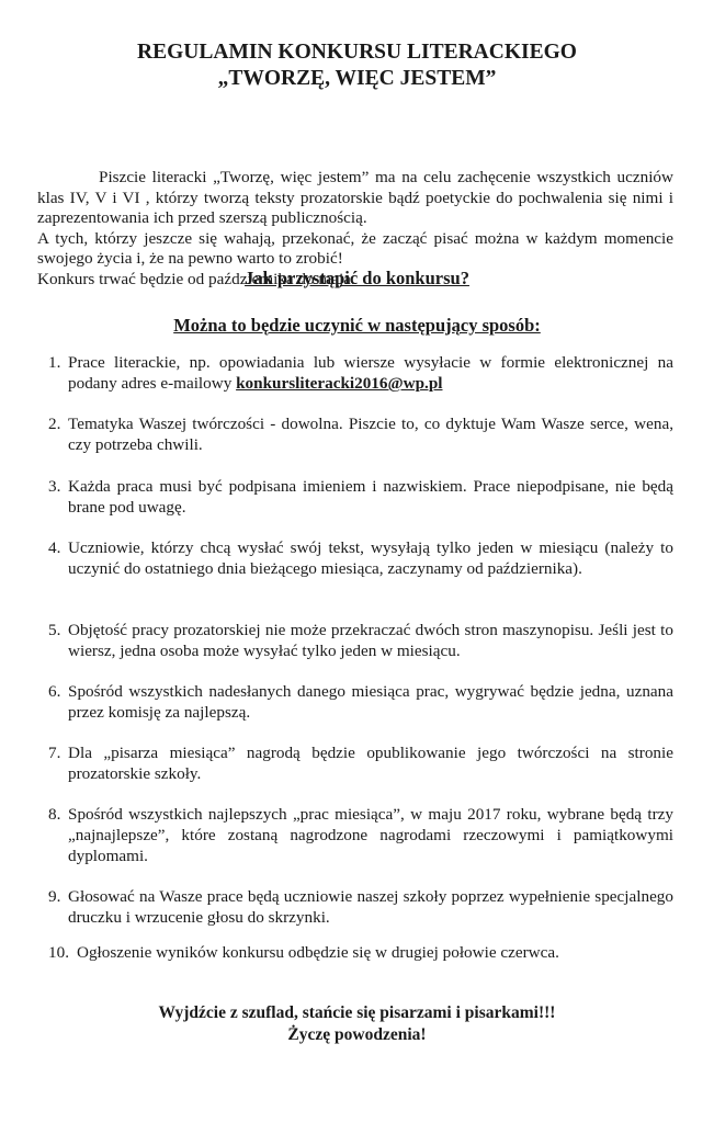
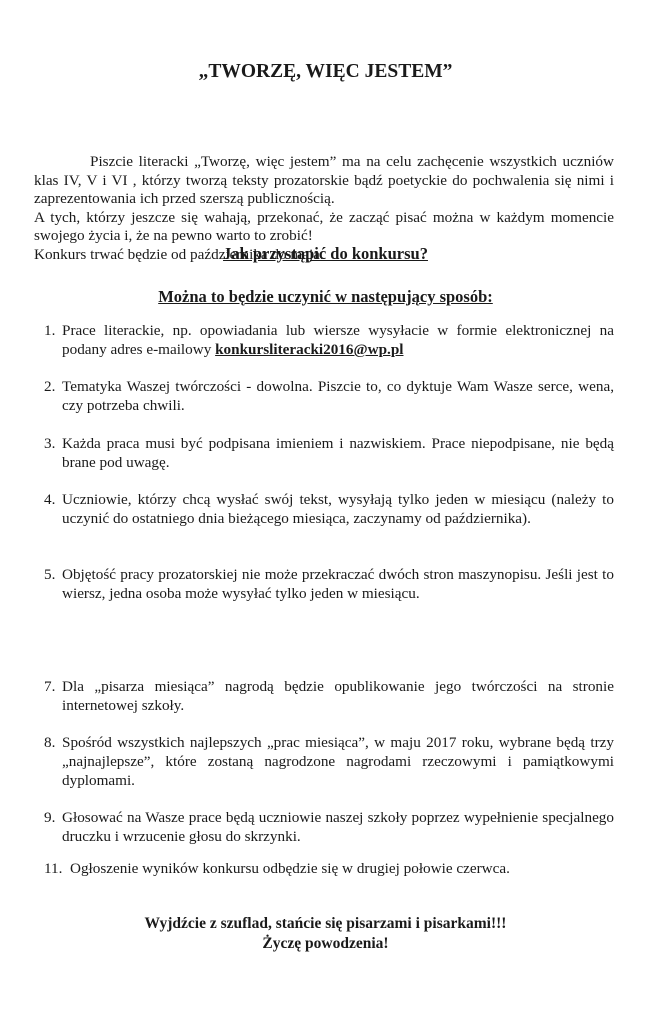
- REGULAMIN KONKURSU LITERACKIEGO
  „TWORZĘ, WIĘC JESTEM”
  Piszcie literacki „Tworzę, więc jestem” ma na celu zachęcenie wszystkich uczniów klas IV, V i VI , którzy tworzą teksty prozatorskie bądź poetyckie do pochwalenia się nimi i zaprezentowania ich przed szerszą publicznością.
  A tych, którzy jeszcze się wahają, przekonać, że zacząć pisać można w każdym momencie swojego życia i, że na pewno warto to zrobić!
  Konkurs trwać będzie od października do maja.
  Jak przystąpić do konkursu?
  Można to będzie uczynić w następujący sposób:
  1.
  Prace literackie, np. opowiadania lub wiersze wysyłacie w formie elektronicznej na podany adres e-mailowy konkursliteracki2016@wp.pl
  2.
  Tematyka Waszej twórczości - dowolna. Piszcie to, co dyktuje Wam Wasze serce, wena, czy potrzeba chwili.
  3.
  Każda praca musi być podpisana imieniem i nazwiskiem. Prace niepodpisane, nie będą brane pod uwagę.
  4.
  Uczniowie, którzy chcą wysłać swój tekst, wysyłają tylko jeden w miesiącu (należy to uczynić do ostatniego dnia bieżącego miesiąca, zaczynamy od października).
  5.
  Objętość pracy prozatorskiej nie może przekraczać dwóch stron maszynopisu. Jeśli jest to wiersz, jedna osoba może wysyłać tylko jeden w miesiącu.
- 6.
- Spośród wszystkich nadesłanych danego miesiąca prac, wygrywać będzie jedna, uznana przez komisję za najlepszą.
  7.
- Dla „pisarza miesiąca” nagrodą będzie opublikowanie jego twórczości na stronie prozatorskie szkoły.
+ Dla „pisarza miesiąca” nagrodą będzie opublikowanie jego twórczości na stronie internetowej szkoły.
  8.
  Spośród wszystkich najlepszych „prac miesiąca”, w maju 2017 roku, wybrane będą trzy „najnajlepsze”, które zostaną nagrodzone nagrodami rzeczowymi i pamiątkowymi dyplomami.
  9.
  Głosować na Wasze prace będą uczniowie naszej szkoły poprzez wypełnienie specjalnego druczku i wrzucenie głosu do skrzynki.
- 10.
+ 11.
  Ogłoszenie wyników konkursu odbędzie się w drugiej połowie czerwca.
  Wyjdźcie z szuflad, stańcie się pisarzami i pisarkami!!!
  Życzę powodzenia!
